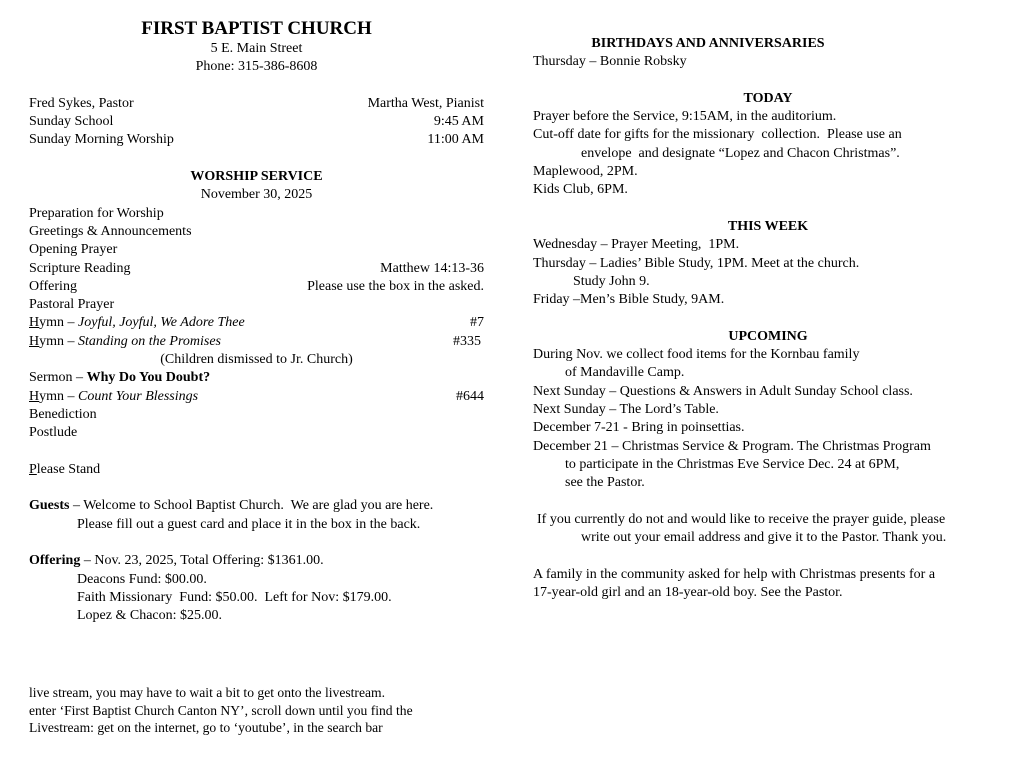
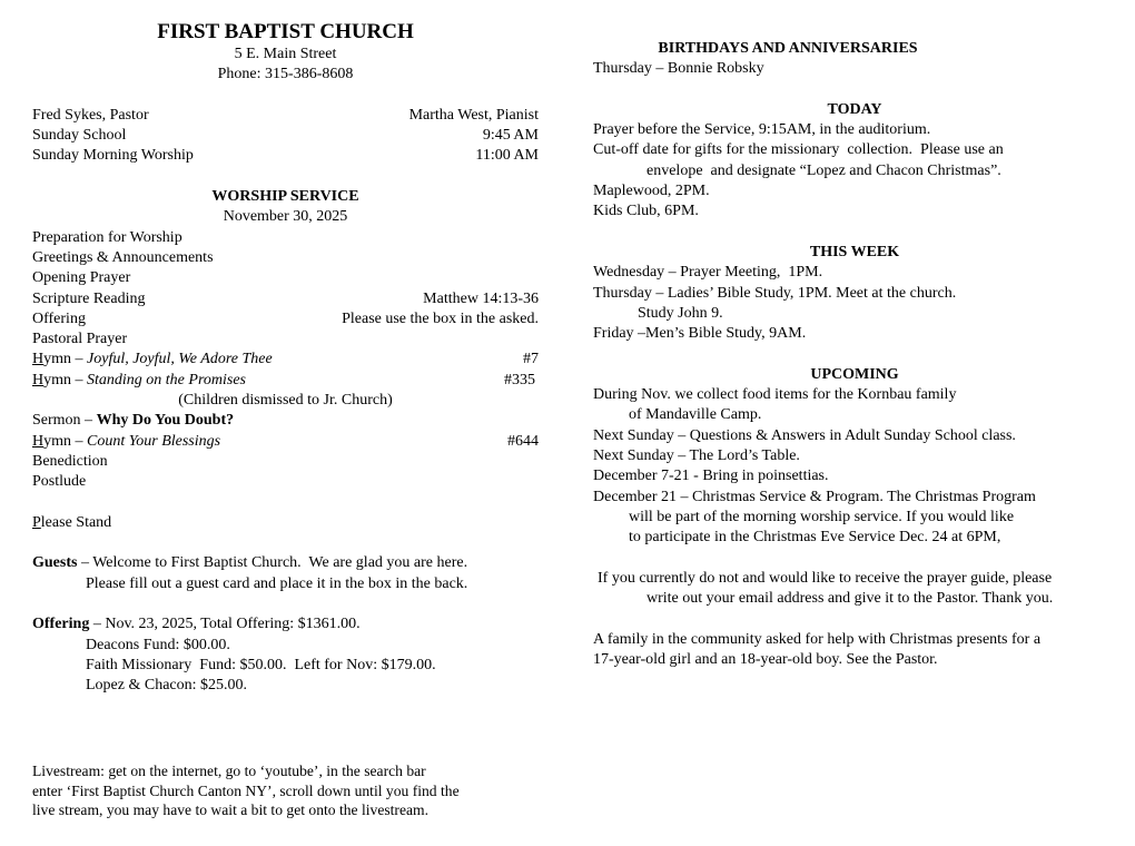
  FIRST BAPTIST CHURCH
  5 E. Main Street
  Phone: 315-386-8608
  Fred Sykes, Pastor
  Martha West, Pianist
  Sunday School
  9:45 AM
  Sunday Morning Worship
  11:00 AM
  WORSHIP SERVICE
  November 30, 2025
  Preparation for Worship
  Greetings & Announcements
  Opening Prayer
  Scripture Reading
  Matthew 14:13-36
  Offering
  Please use the box in the asked.
  Pastoral Prayer
  Hymn – Joyful, Joyful, We Adore Thee
  #7
  Hymn – Standing on the Promises
  #335
  (Children dismissed to Jr. Church)
  Sermon – Why Do You Doubt?
  Hymn – Count Your Blessings
  #644
  Benediction
  Postlude
  Please Stand
- Guests – Welcome to School Baptist Church. We are glad you are here.
+ Guests – Welcome to First Baptist Church. We are glad you are here.
  Please fill out a guest card and place it in the box in the back.
  Offering – Nov. 23, 2025, Total Offering: $1361.00.
  Deacons Fund: $00.00.
  Faith Missionary Fund: $50.00. Left for Nov: $179.00.
  Lopez & Chacon: $25.00.
- live stream, you may have to wait a bit to get onto the livestream.
+ Livestream: get on the internet, go to ‘youtube’, in the search bar
  enter ‘First Baptist Church Canton NY’, scroll down until you find the
- Livestream: get on the internet, go to ‘youtube’, in the search bar
+ live stream, you may have to wait a bit to get onto the livestream.
  BIRTHDAYS AND ANNIVERSARIES
  Thursday – Bonnie Robsky
  TODAY
  Prayer before the Service, 9:15AM, in the auditorium.
  Cut-off date for gifts for the missionary collection. Please use an
  envelope and designate “Lopez and Chacon Christmas”.
  Maplewood, 2PM.
  Kids Club, 6PM.
  THIS WEEK
  Wednesday – Prayer Meeting, 1PM.
  Thursday – Ladies’ Bible Study, 1PM. Meet at the church.
  Study John 9.
  Friday –Men’s Bible Study, 9AM.
  UPCOMING
  During Nov. we collect food items for the Kornbau family
  of Mandaville Camp.
  Next Sunday – Questions & Answers in Adult Sunday School class.
  Next Sunday – The Lord’s Table.
  December 7-21 - Bring in poinsettias.
  December 21 – Christmas Service & Program. The Christmas Program
+ will be part of the morning worship service. If you would like
  to participate in the Christmas Eve Service Dec. 24 at 6PM,
- see the Pastor.
  If you currently do not and would like to receive the prayer guide, please
  write out your email address and give it to the Pastor. Thank you.
  A family in the community asked for help with Christmas presents for a
  17-year-old girl and an 18-year-old boy. See the Pastor.
